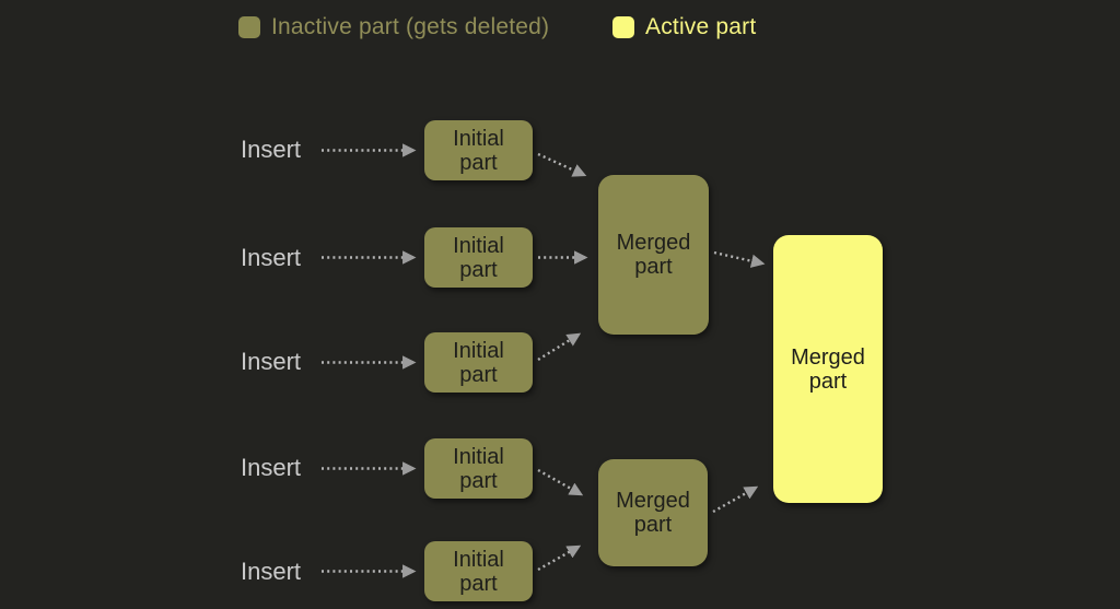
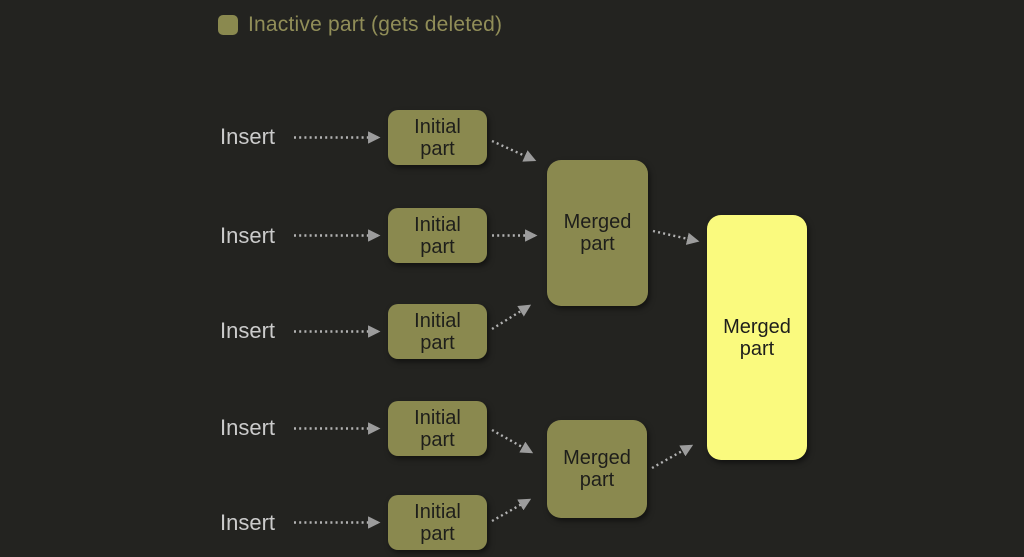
  Inactive part (gets deleted)
- Active part
  Insert
  Insert
  Insert
  Insert
  Insert
  Initial
  part
  Initial
  part
  Initial
  part
  Initial
  part
  Initial
  part
  Merged
  part
  Merged
  part
  Merged
  part
